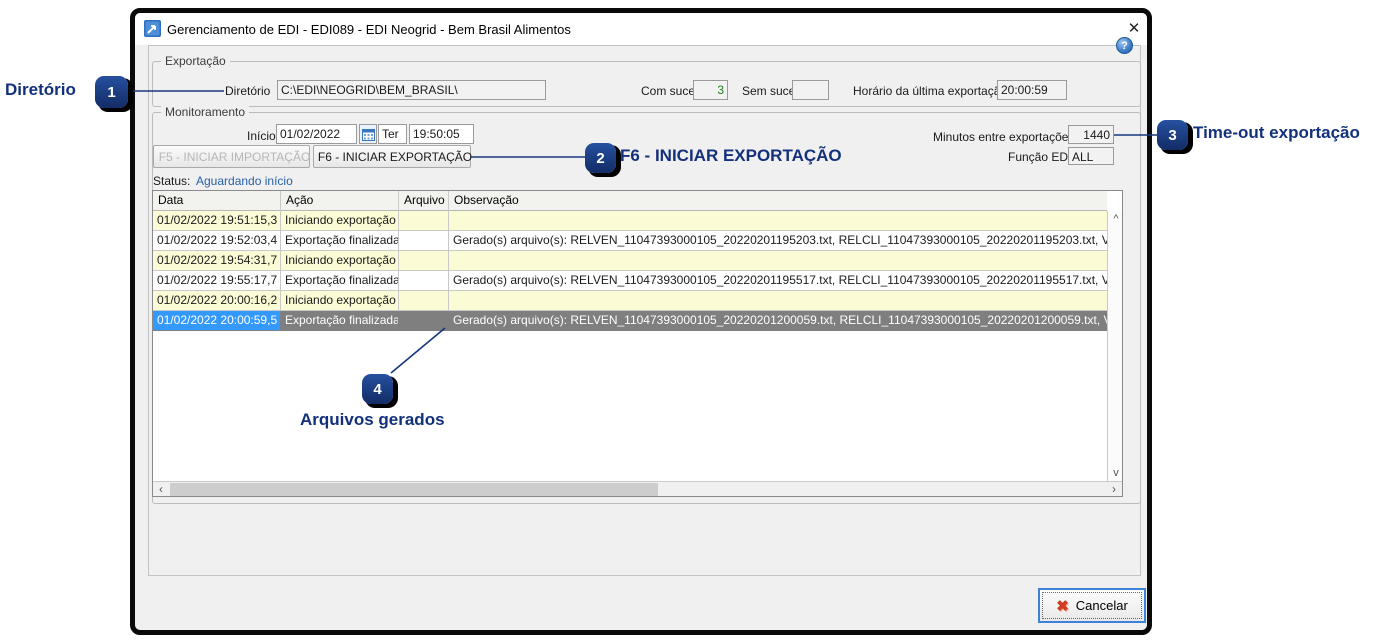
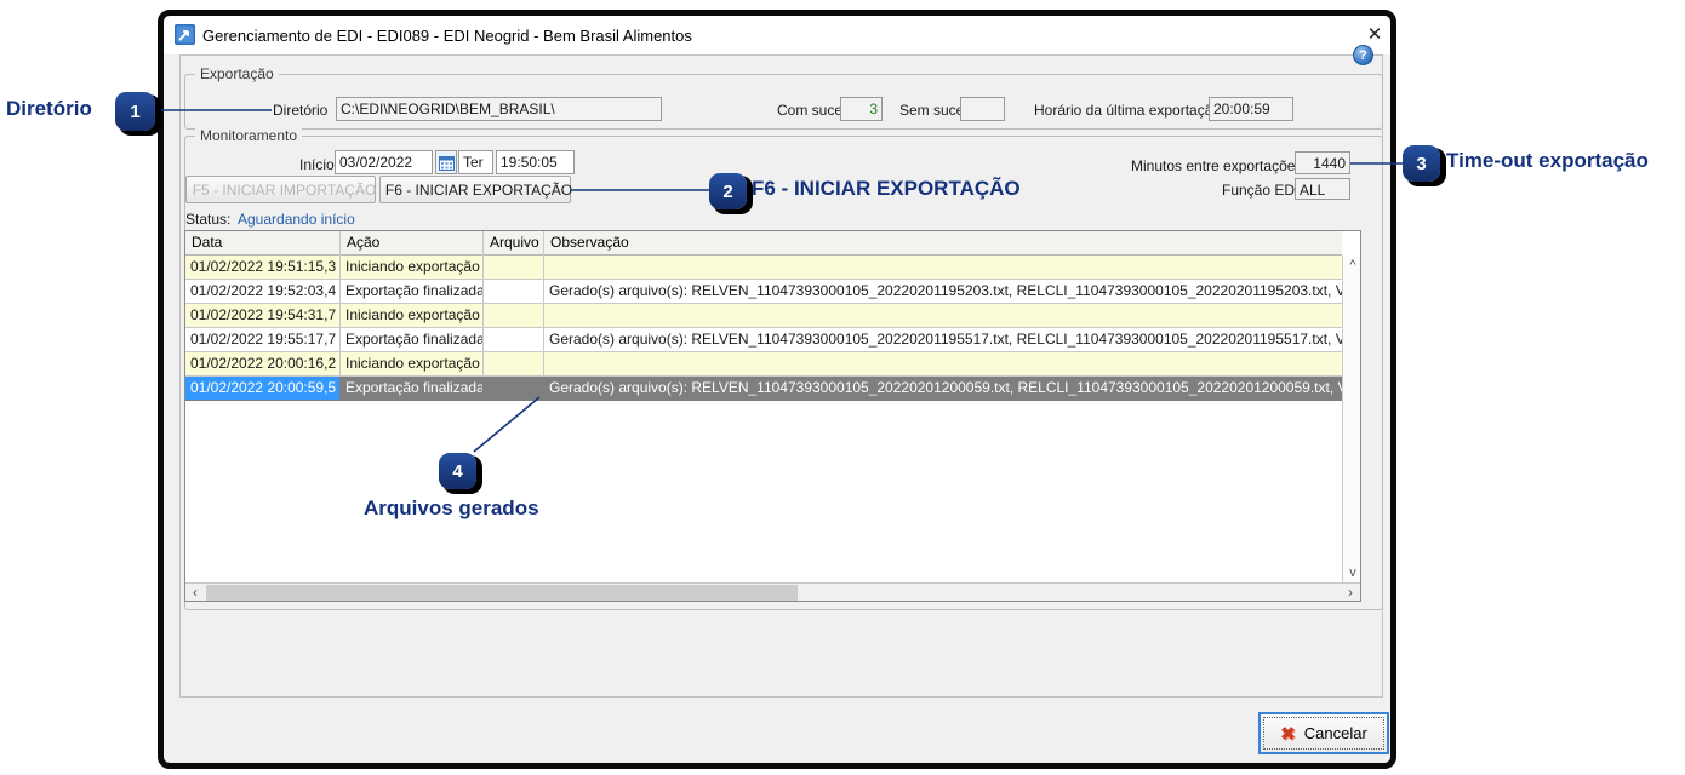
  Diretório
  1
  2
  F6 - INICIAR EXPORTAÇÃO
  3
  Time-out exportação
  4
  Arquivos gerados
  Gerenciamento de EDI - EDI089 - EDI Neogrid - Bem Brasil Alimentos
  ✕
  ?
  Exportação
  Diretório
  C:\EDI\NEOGRID\BEM_BRASIL\
  Com suce
  3
  Horário da última exportaç
  20:00:59
  Monitoramento
  Início
- 01/02/2022
+ 03/02/2022
  Ter
  19:50:05
  Minutos entre exportaçõe
  1440
  Função ED
  ALL
  F5 - INICIAR IMPORTAÇÃO
  F6 - INICIAR EXPORTAÇÃO
  Status:
  Aguardando início
  Data
  Ação
  Arquivo
  Observação
  01/02/2022 19:51:15,3
  Iniciando exportação
  01/02/2022 19:52:03,4
  Exportação finalizada
  Gerado(s) arquivo(s): RELVEN_11047393000105_20220201195203.txt, RELCLI_11047393000105_20220201195203.txt, V
  01/02/2022 19:54:31,7
  Iniciando exportação
  01/02/2022 19:55:17,7
  Exportação finalizada
  Gerado(s) arquivo(s): RELVEN_11047393000105_20220201195517.txt, RELCLI_11047393000105_20220201195517.txt, V
  01/02/2022 20:00:16,2
  Iniciando exportação
  01/02/2022 20:00:59,5
  Exportação finalizada
  Gerado(s) arquivo(s): RELVEN_11047393000105_20220201200059.txt, RELCLI_11047393000105_20220201200059.txt,
  ^
  v
  ‹
  ›
  ✖
  Cancelar
